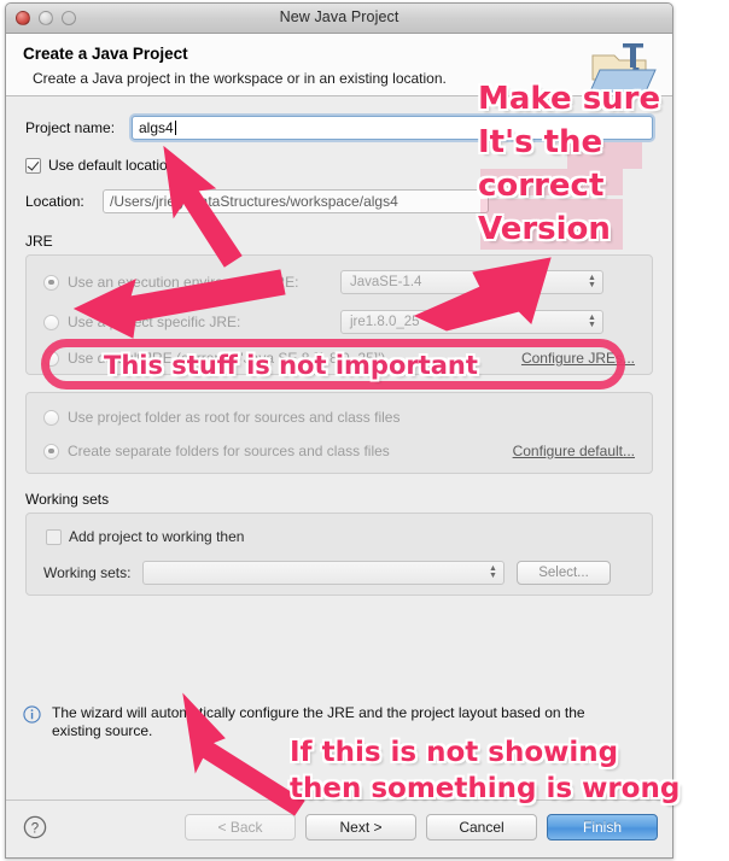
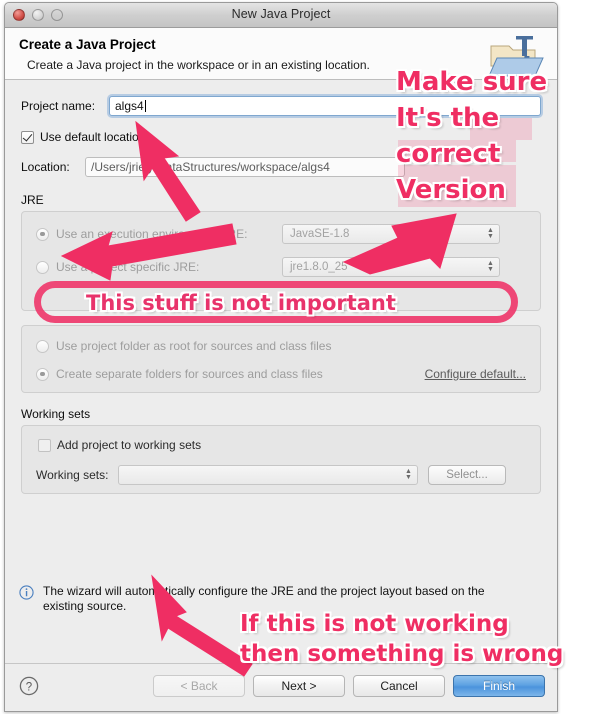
  New Java Project
  Create a Java Project
  Create a Java project in the workspace or in an existing location.
  Project name:
  algs4
  Use default locatio
  Location:
  /Users/jrietaStructures/workspace/algs4
  JRE
- JavaSE-1.4
+ JavaSE-1.8
  Useect specific JRE:
  jre1.8.0_25
- Use default JRE (currently 'Java SE 8 [1.8.0_25]')
- Configure JREs...
  Use project folder as root for sources and class files
  Create separate folders for sources and class files
  Configure default...
  Working sets
- Add project to working then
+ Add project to working sets
  Working sets:
  Select...
  The wizard will automically configure the JRE and the project layout based on the
  existing source.
  ?
  < Back
  Next >
  Cancel
  Finish
  Make sure
  It's the
  correct
  Version
  This stuff is not important
- If this is not showing
+ If this is not working
  then something is wrong
